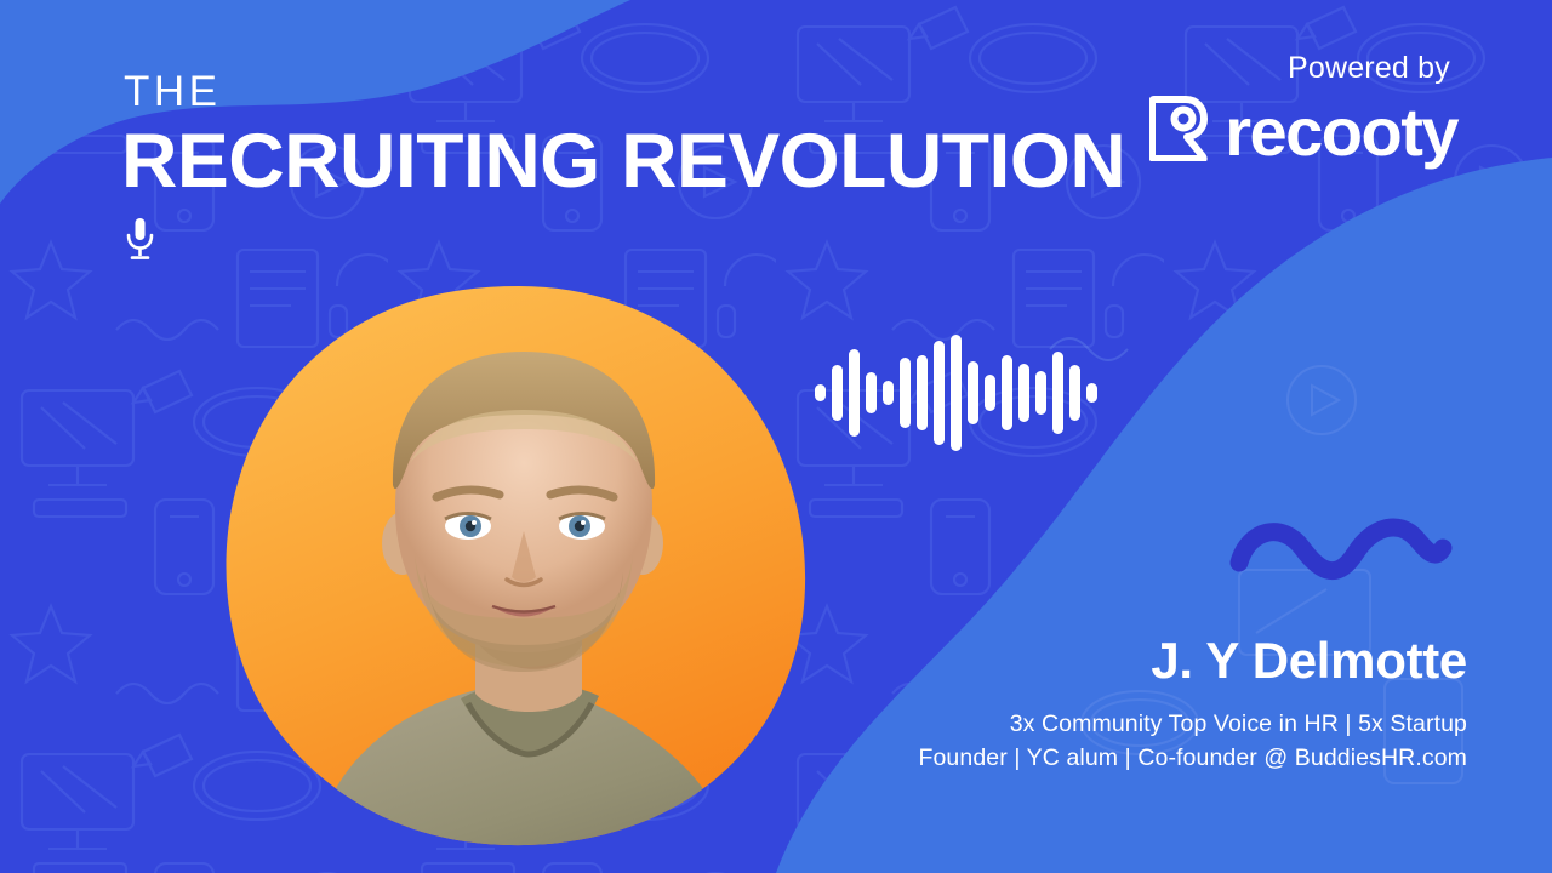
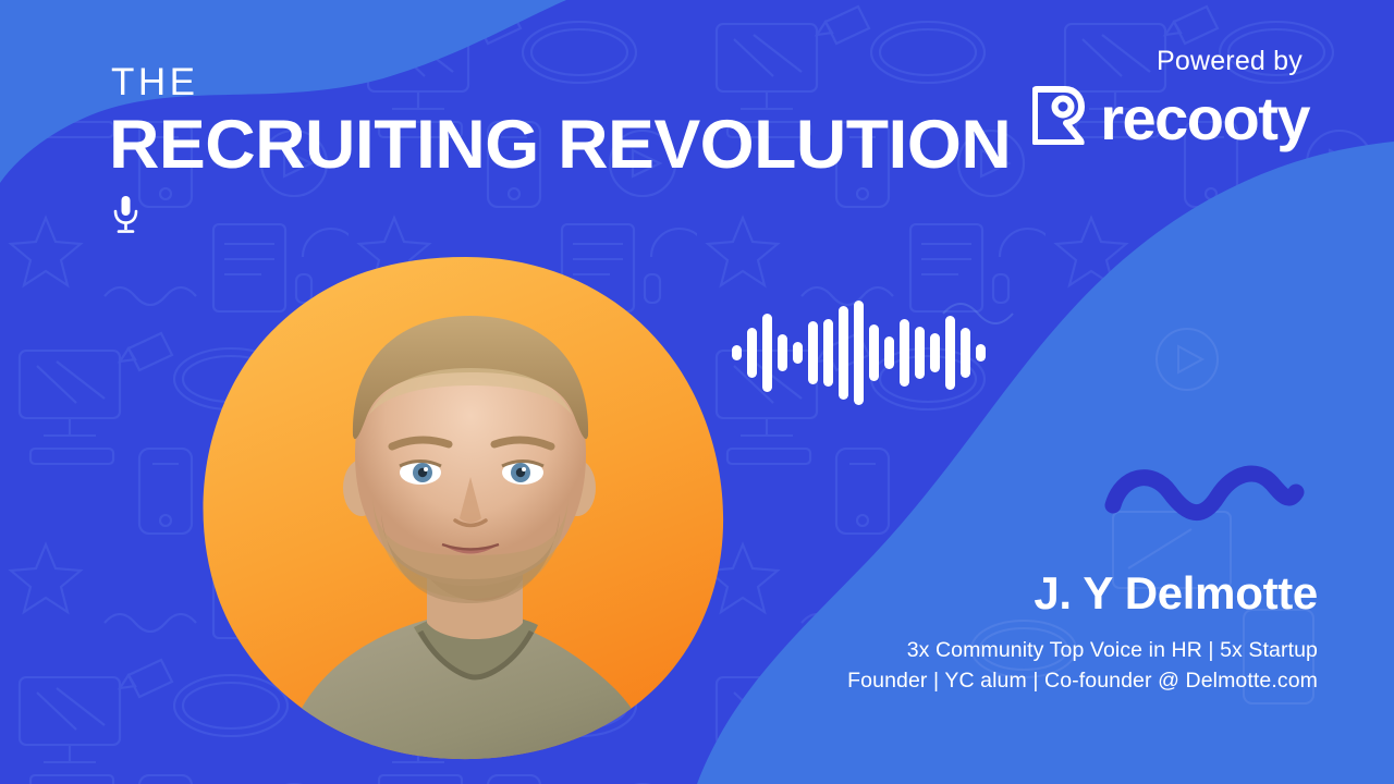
  THE
  RECRUITING REVOLUTION
  Powered by
  recooty
  J. Y Delmotte
  3x Community Top Voice in HR | 5x Startup
- Founder | YC alum | Co-founder @ BuddiesHR.com
+ Founder | YC alum | Co-founder @ Delmotte.com
